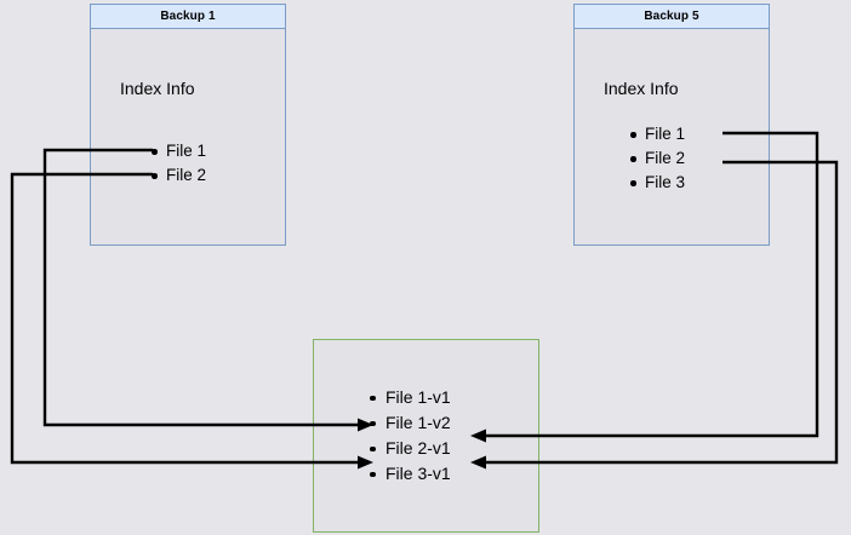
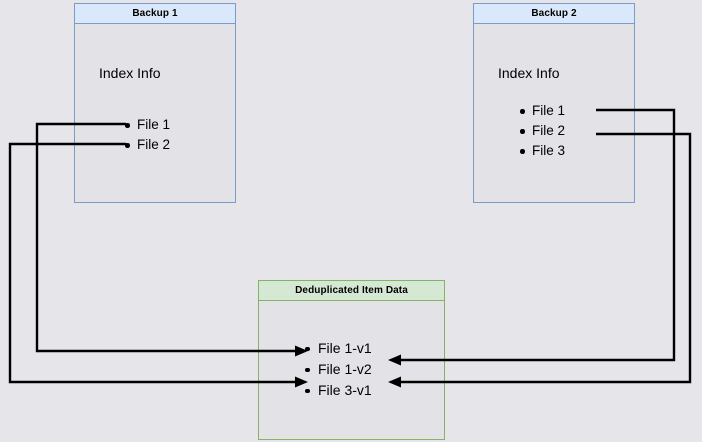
  Backup 1
  Index Info
  File 1
  File 2
- Backup 5
+ Backup 2
  Index Info
  File 1
  File 2
  File 3
+ Deduplicated Item Data
  File 1-v1
  File 1-v2
- File 2-v1
  File 3-v1
